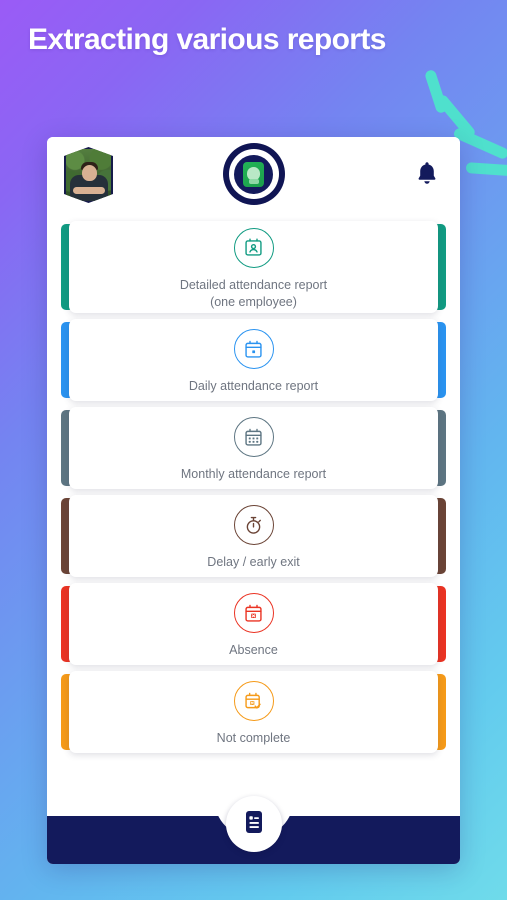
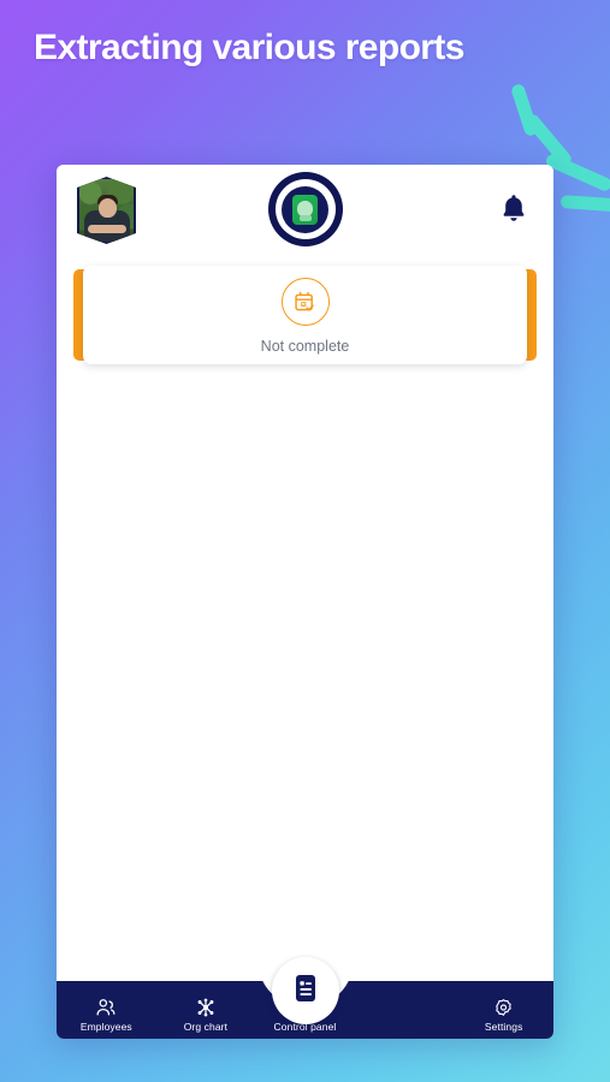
  Extracting various reports
- Detailed attendance report
- (one employee)
- Daily attendance report
- Monthly attendance report
- Delay / early exit
- Absence
  Not complete
+ Employees
+ Org chart
+ Control panel
+ Settings
